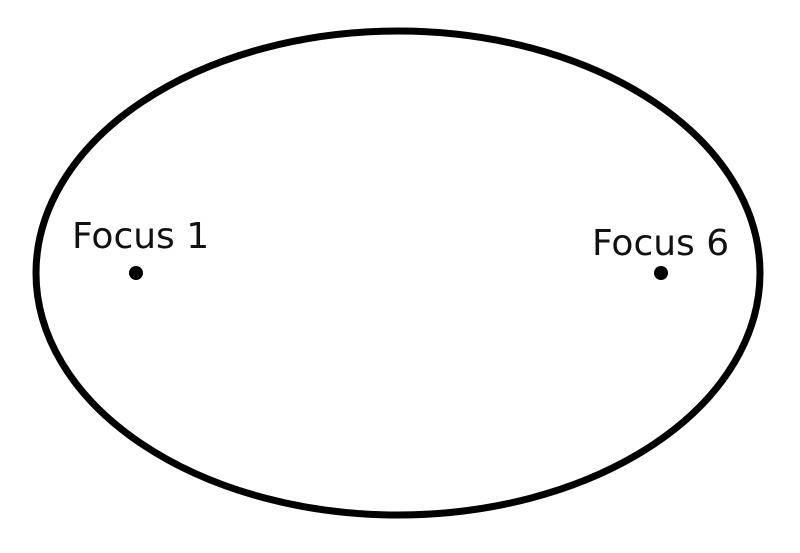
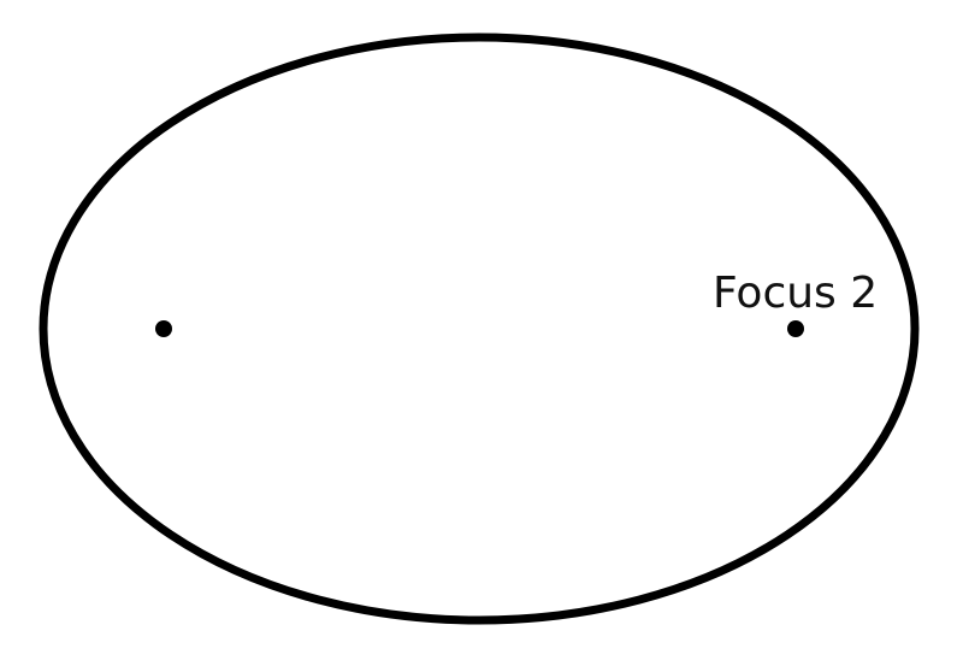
- Focus 1
- Focus 6
+ Focus 2
